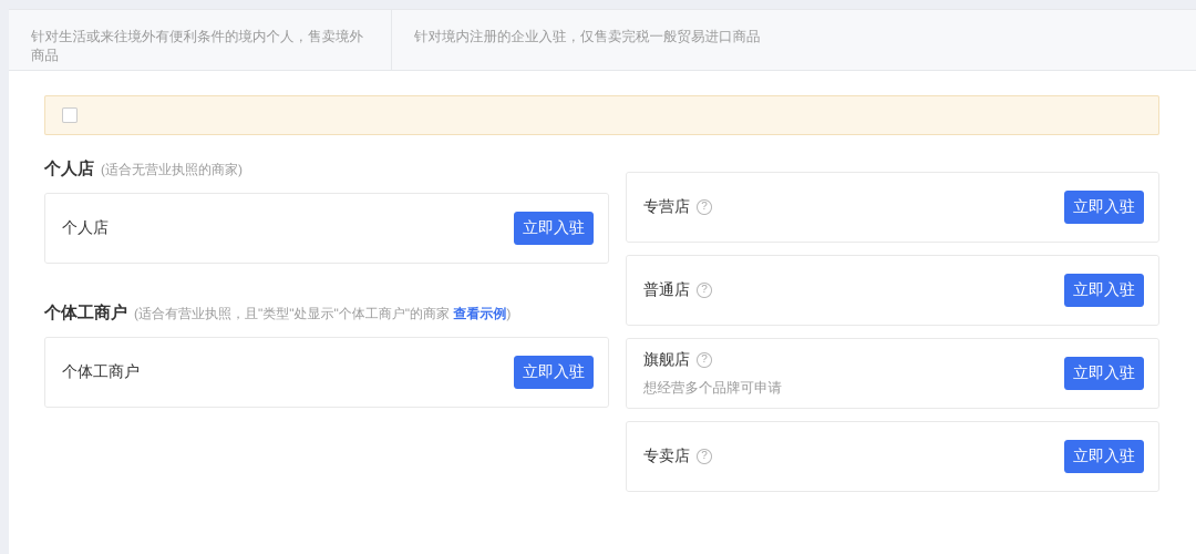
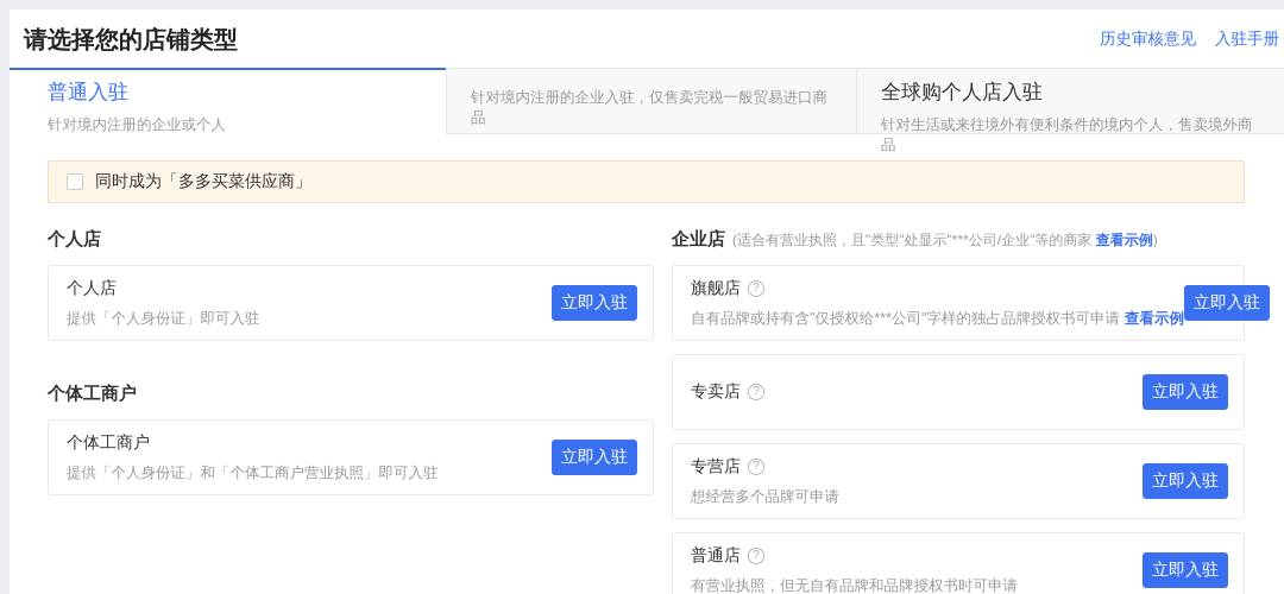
+ 请选择您的店铺类型
+ 历史审核意见
+ 入驻手册
+ 普通入驻
+ 针对境内注册的企业或个人
- 针对生活或来往境外有便利条件的境内个人，售卖境外商品
+ 针对境内注册的企业入驻，仅售卖完税一般贸易进口商品
+ 全球购个人店入驻
- 针对境内注册的企业入驻，仅售卖完税一般贸易进口商品
+ 针对生活或来往境外有便利条件的境内个人，售卖境外商品
+ 同时成为「多多买菜供应商」
  个人店
- (适合无营业执照的商家)
  个人店
+ 提供「个人身份证」即可入驻
  立即入驻
  个体工商户
- (适合有营业执照，且"类型"处显示"个体工商户"的商家 查看示例)
  个体工商户
+ 提供「个人身份证」和「个体工商户营业执照」即可入驻
  立即入驻
+ 企业店
+ (适合有营业执照，且"类型"处显示"***公司/企业"等的商家 查看示例)
- 专营店
+ 旗舰店
  ?
+ 自有品牌或持有含"仅授权给***公司"字样的独占品牌授权书可申请 查看示例
  立即入驻
- 普通店
+ 专卖店
  ?
  立即入驻
- 旗舰店
+ 专营店
  ?
  想经营多个品牌可申请
  立即入驻
- 专卖店
+ 普通店
  ?
+ 有营业执照，但无自有品牌和品牌授权书时可申请
  立即入驻
